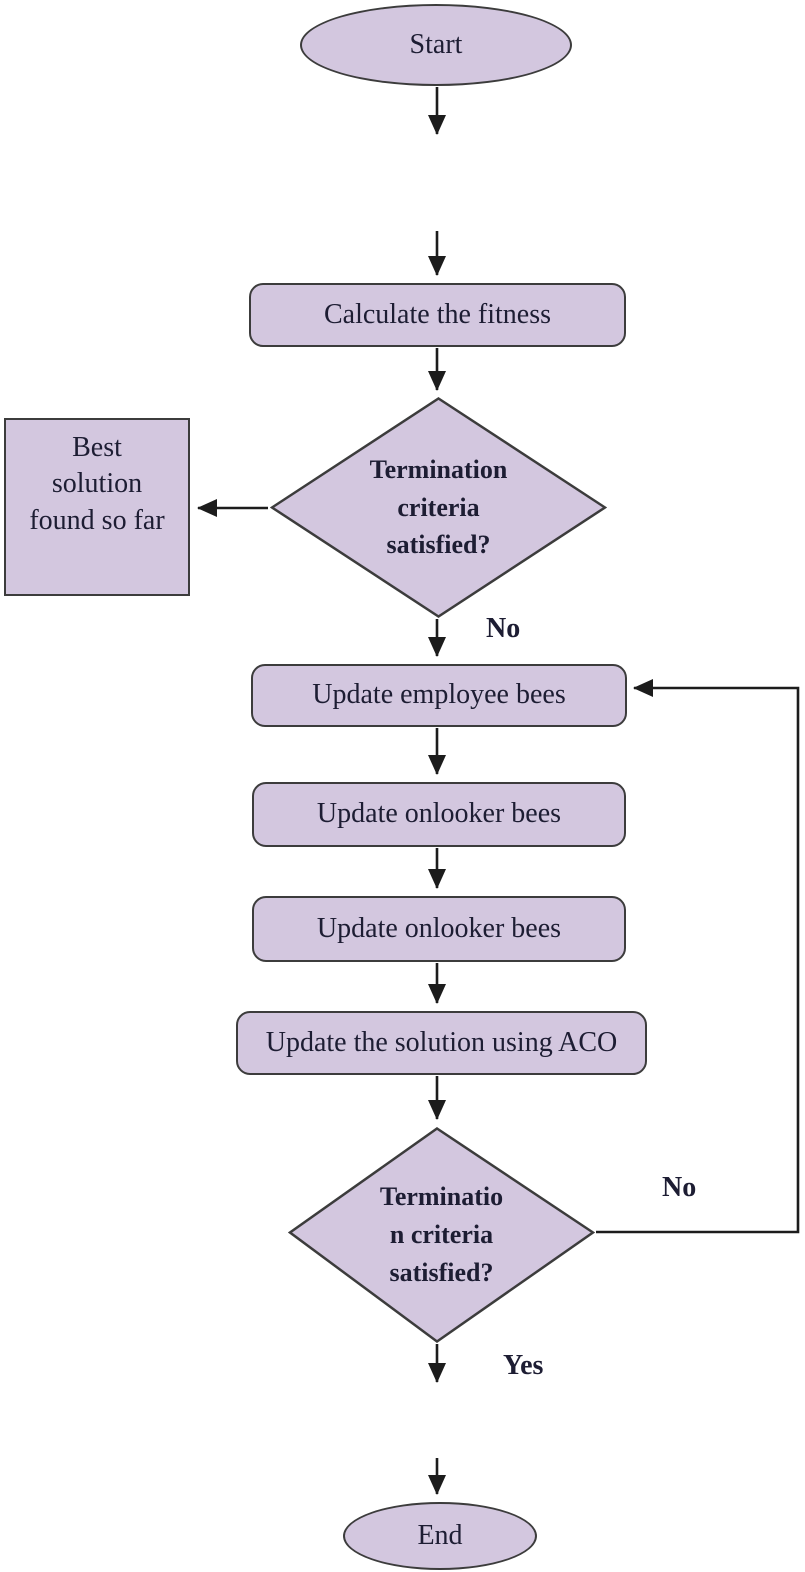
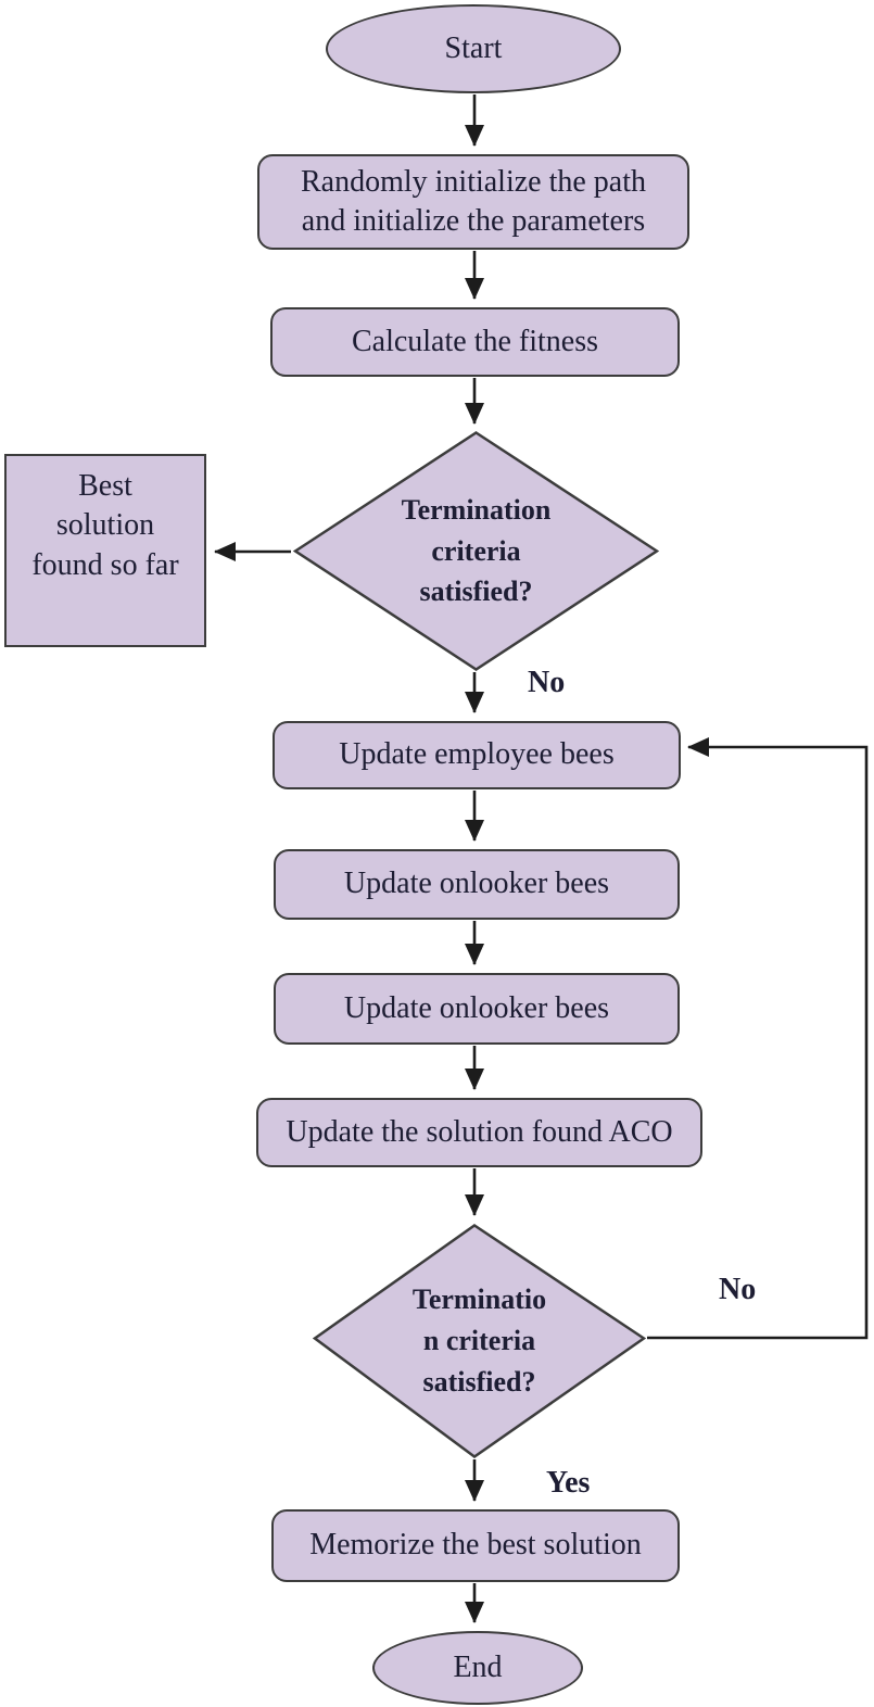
  Start
+ Randomly initialize the path
+ and initialize the parameters
  Calculate the fitness
  Termination
  criteria
  satisfied?
  Best
  solution
  found so far
  Update employee bees
  Update onlooker bees
  Update onlooker bees
- Update the solution using ACO
+ Update the solution found ACO
  Terminatio
  n criteria
  satisfied?
+ Memorize the best solution
  End
  No
  No
  Yes
